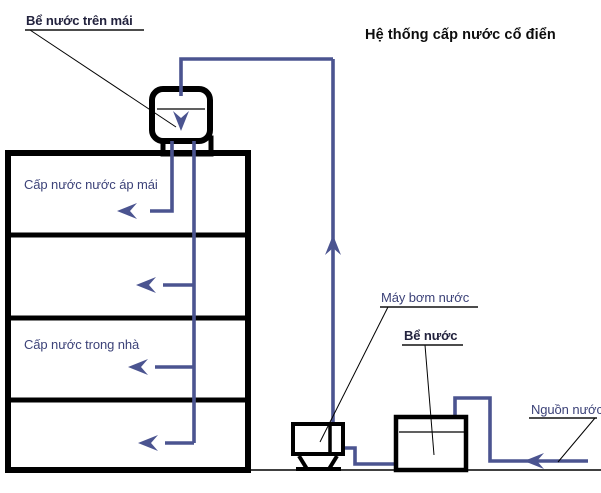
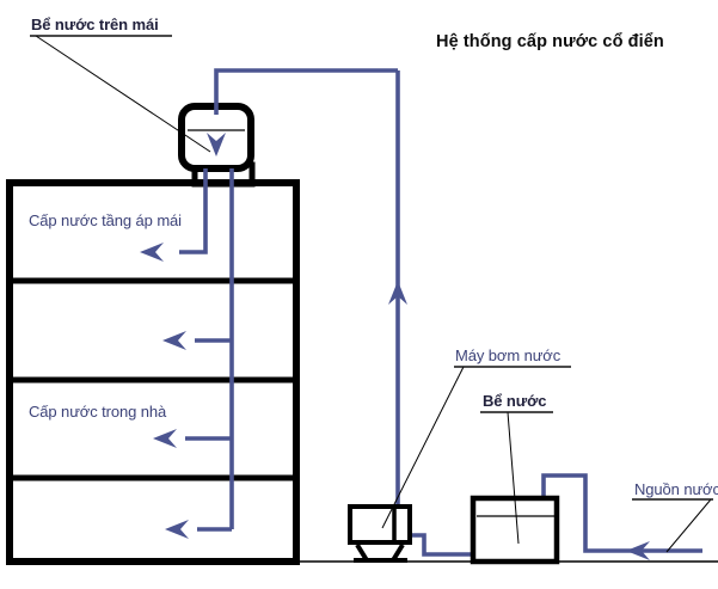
  Hệ thống cấp nước cổ điển
  Bể nước trên mái
  Máy bơm nước
  Bể nước
  Nguồn nước
- Cấp nước nước áp mái
+ Cấp nước tầng áp mái
  Cấp nước trong nhà
